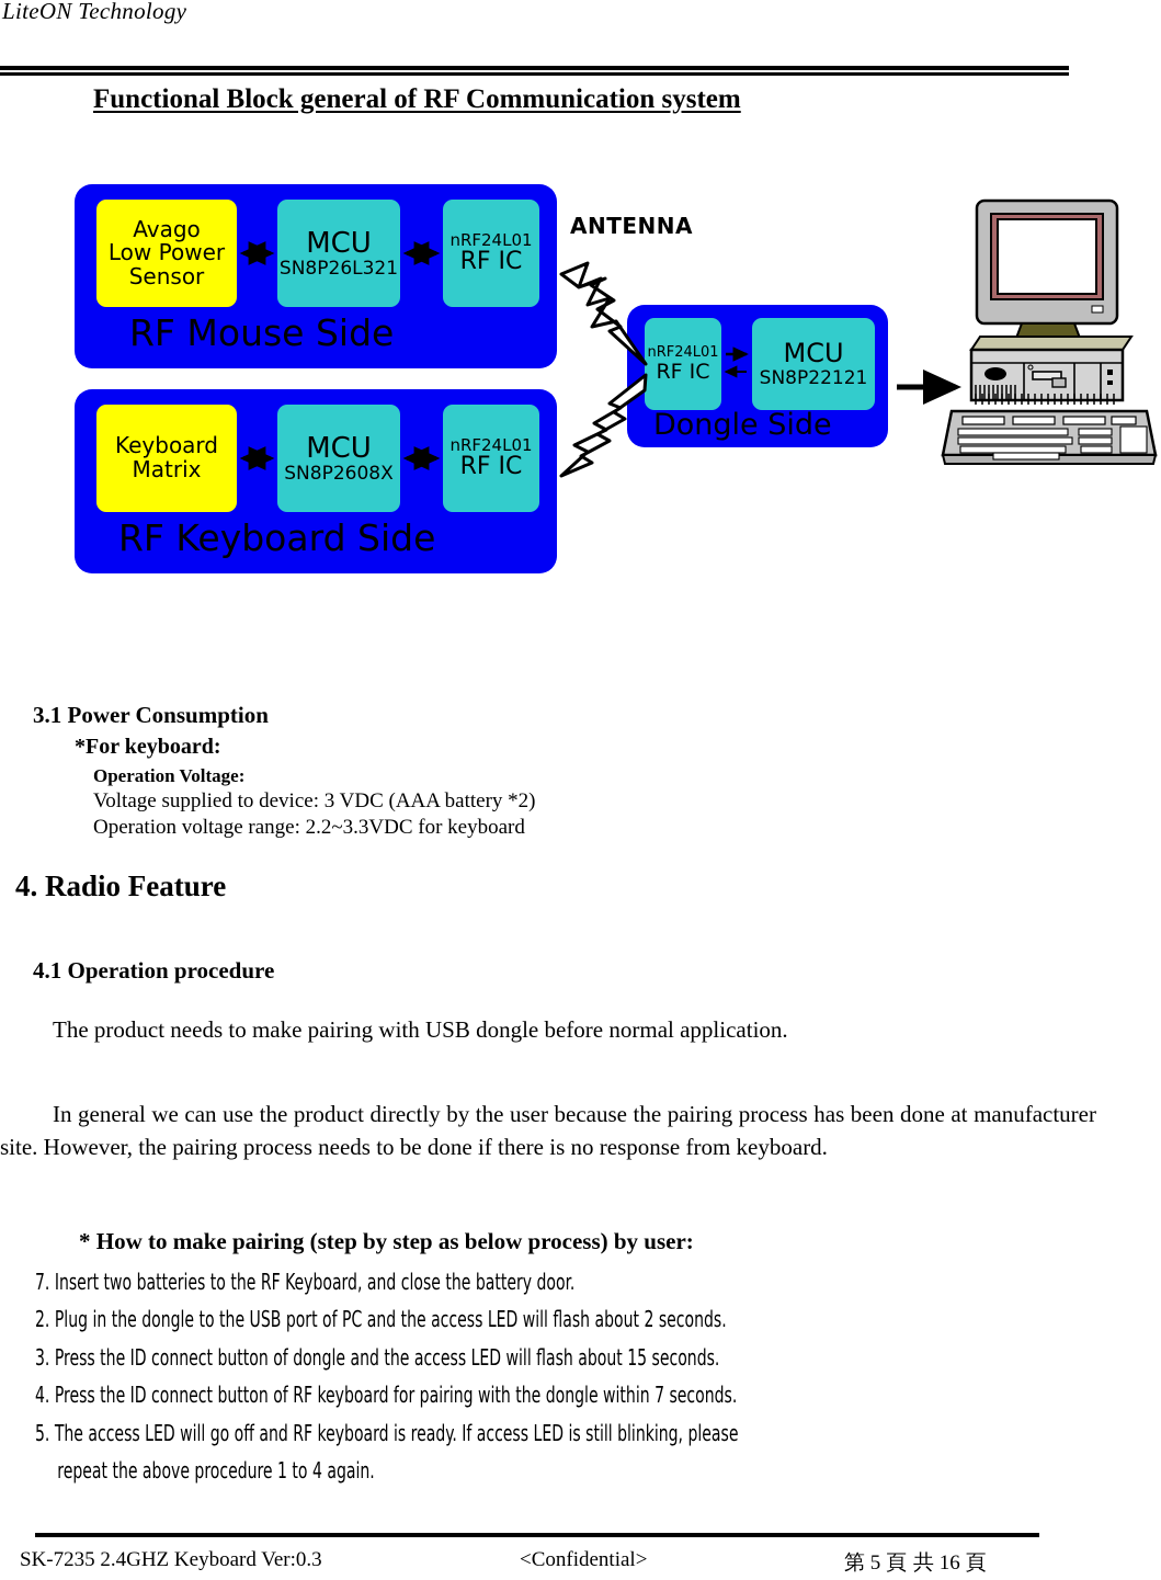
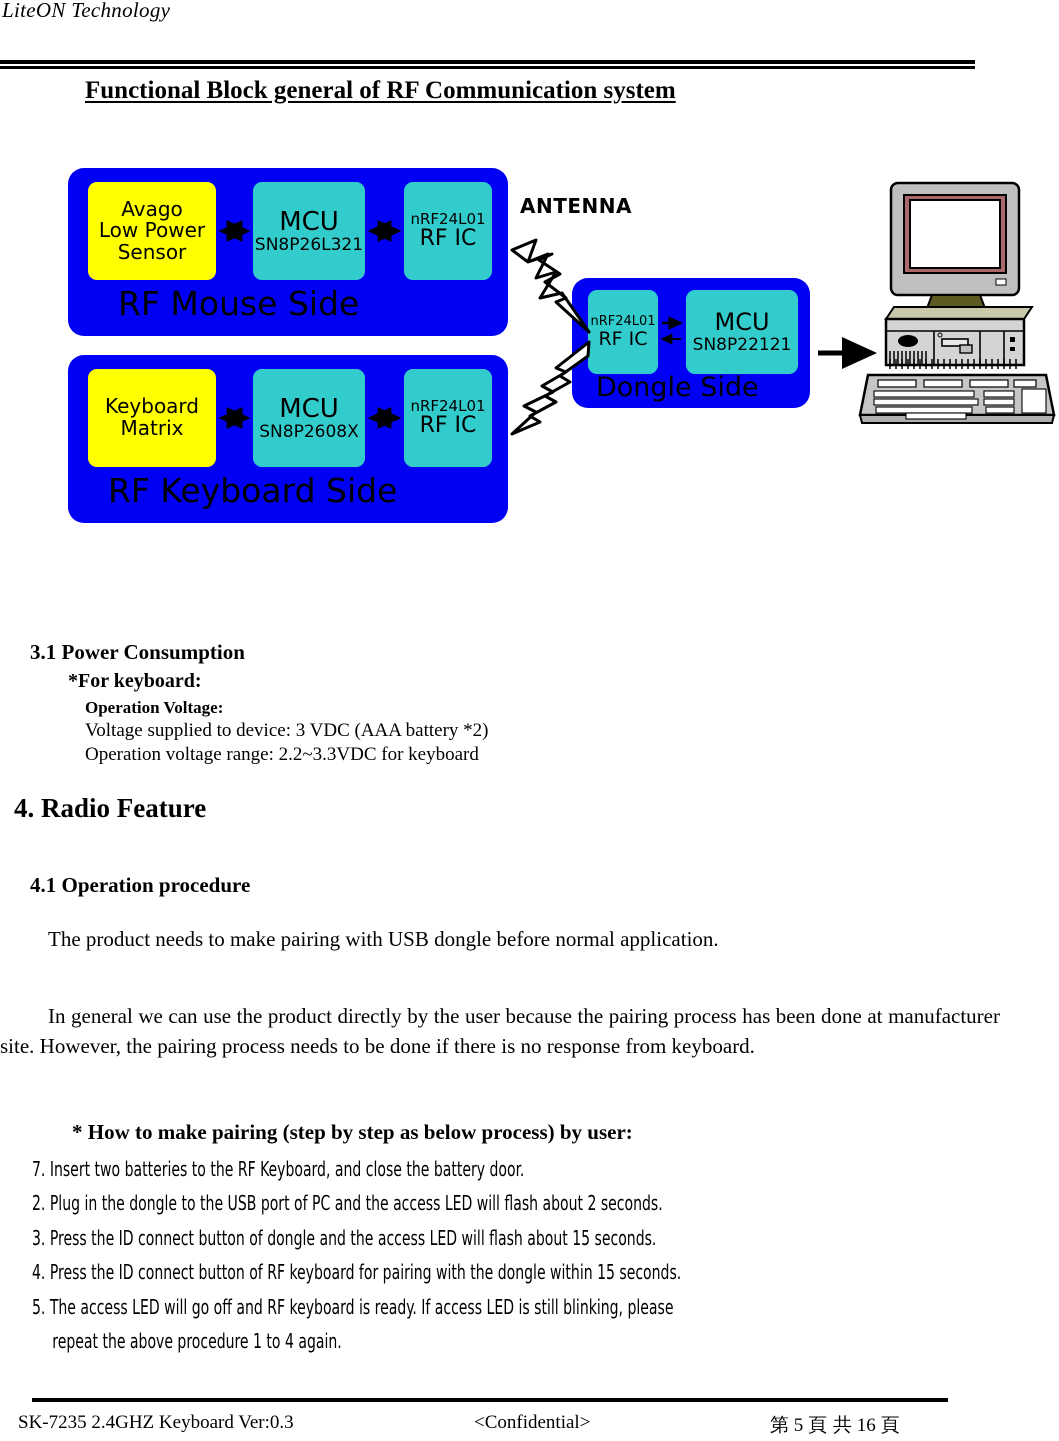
  LiteON Technology
  Functional Block general of RF Communication system
  Avago
  Low Power
  Sensor
  MCU
  SN8P26L321
  nRF24L01
  RF IC
  RF Mouse Side
  Keyboard
  Matrix
  MCU
  SN8P2608X
  nRF24L01
  RF IC
  RF Keyboard Side
  nRF24L01
  RF IC
  MCU
  SN8P22121
  Dongle Side
  ANTENNA
  3.1 Power Consumption
  *For keyboard:
  Operation Voltage:
  Voltage supplied to device: 3 VDC (AAA battery *2)
  Operation voltage range: 2.2~3.3VDC for keyboard
  4. Radio Feature
  4.1 Operation procedure
  The product needs to make pairing with USB dongle before normal application.
  In general we can use the product directly by the user because the pairing process has been done at manufacturer site. However, the pairing process needs to be done if there is no response from keyboard.
  * How to make pairing (step by step as below process) by user:
  7. Insert two batteries to the RF Keyboard, and close the battery door.
  2. Plug in the dongle to the USB port of PC and the access LED will flash about 2 seconds.
  3. Press the ID connect button of dongle and the access LED will flash about 15 seconds.
- 4. Press the ID connect button of RF keyboard for pairing with the dongle within 7 seconds.
+ 4. Press the ID connect button of RF keyboard for pairing with the dongle within 15 seconds.
  5. The access LED will go off and RF keyboard is ready. If access LED is still blinking, please
  repeat the above procedure 1 to 4 again.
  SK-7235 2.4GHZ Keyboard Ver:0.3
  <Confidential>
  第 5 頁 共 16 頁
